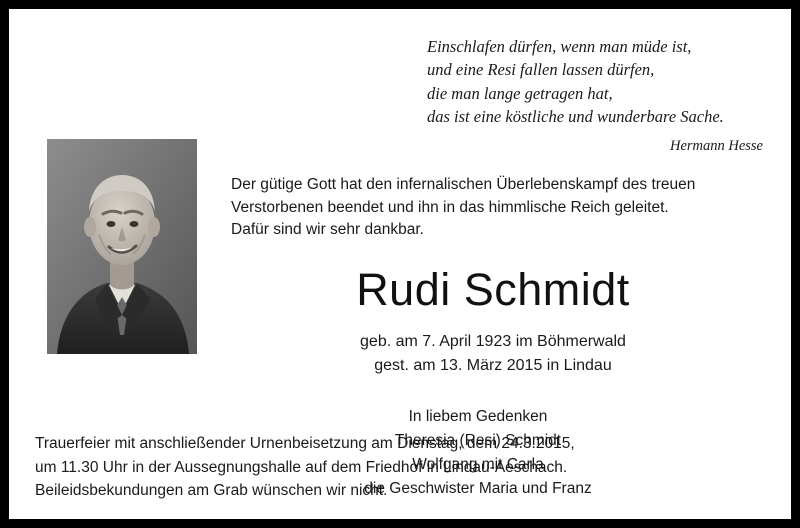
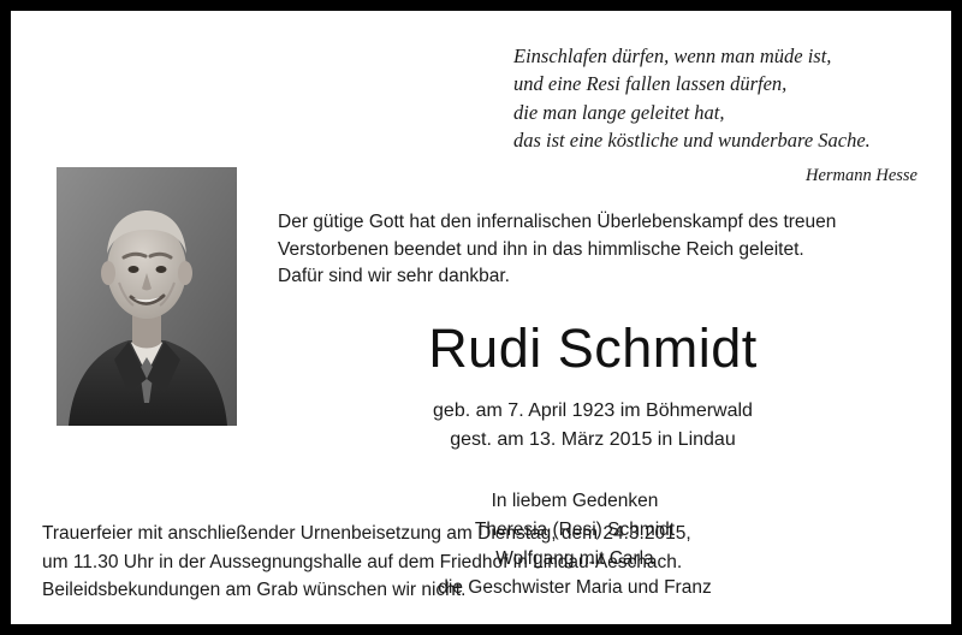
  Einschlafen dürfen, wenn man müde ist,
  und eine Resi fallen lassen dürfen,
- die man lange getragen hat,
+ die man lange geleitet hat,
  das ist eine köstliche und wunderbare Sache.
  Hermann Hesse
  Der gütige Gott hat den infernalischen Überlebenskampf des treuen
  Verstorbenen beendet und ihn in das himmlische Reich geleitet.
  Dafür sind wir sehr dankbar.
  Rudi Schmidt
  geb. am 7. April 1923 im Böhmerwald
  gest. am 13. März 2015 in Lindau
  In liebem Gedenken
  Theresia (Resi) Schmidt
  Wolfgang mit Carla
  die Geschwister Maria und Franz
  Trauerfeier mit anschließender Urnenbeisetzung am Dienstag, dem 24.3.2015,
  um 11.30 Uhr in der Aussegnungshalle auf dem Friedhof in Lindau-Aeschach.
  Beileidsbekundungen am Grab wünschen wir nicht.
